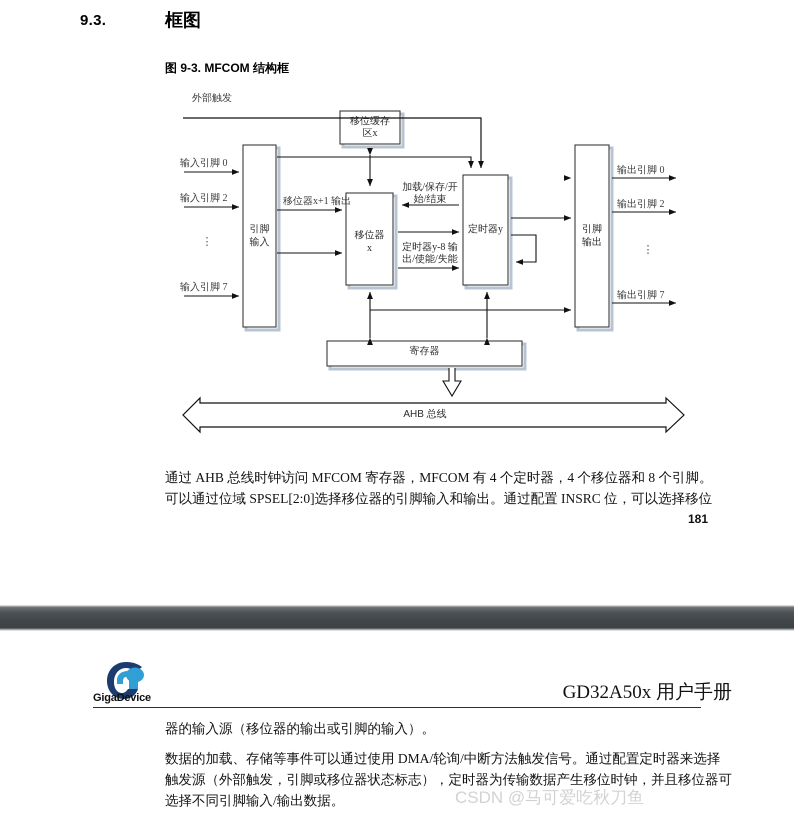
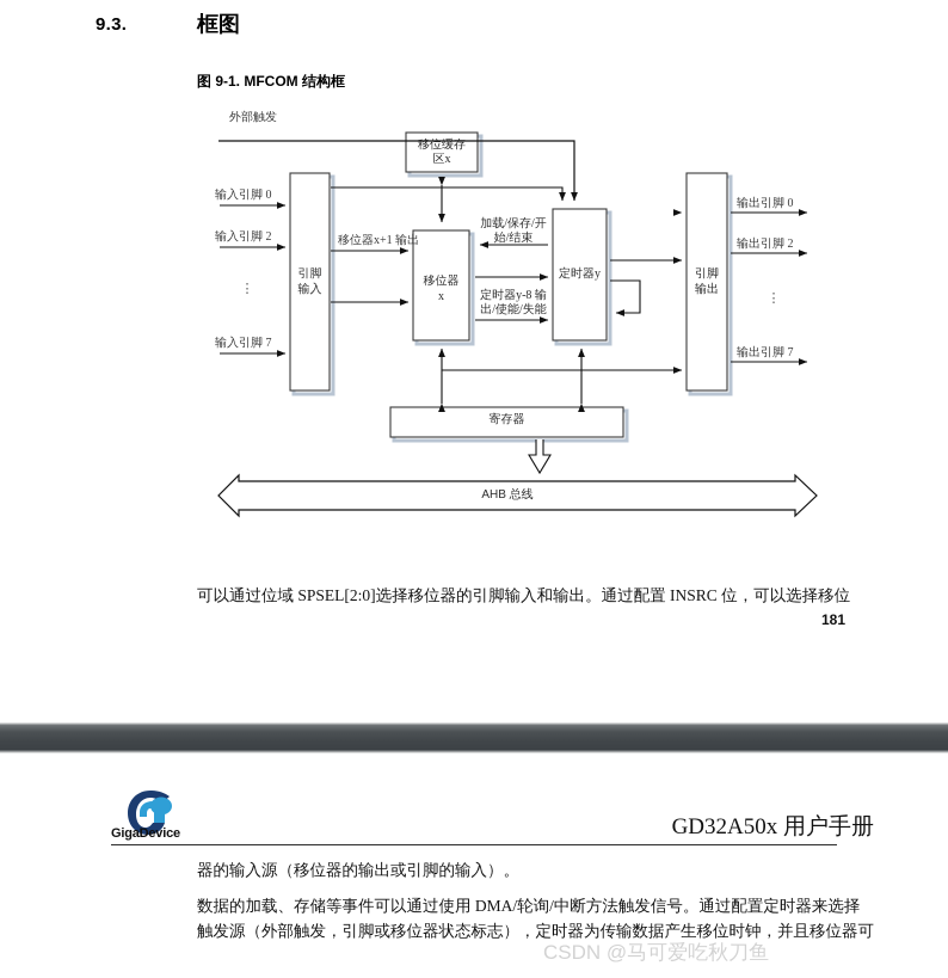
  9.3.
  框图
- 图 9-3. MFCOM 结构框
+ 图 9-1. MFCOM 结构框
  外部触发
  输入引脚 0
  输入引脚 2
  ⋮
  输入引脚 7
  引脚
  输入
  移位缓存
  区x
  移位器x+1 输出
  移位器
  x
  加载/保存/开
  始/结束
  定时器y-8 输
  出/使能/失能
  定时器y
  引脚
  输出
  输出引脚 0
  输出引脚 2
  ⋮
  输出引脚 7
  寄存器
  AHB 总线
- 通过 AHB 总线时钟访问 MFCOM 寄存器，MFCOM 有 4 个定时器，4 个移位器和 8 个引脚。
  可以通过位域 SPSEL[2:0]选择移位器的引脚输入和输出。通过配置 INSRC 位，可以选择移位
  181
  GigaDevice
  GD32A50x 用户手册
  器的输入源（移位器的输出或引脚的输入）。
  数据的加载、存储等事件可以通过使用 DMA/轮询/中断方法触发信号。通过配置定时器来选择
  触发源（外部触发，引脚或移位器状态标志），定时器为传输数据产生移位时钟，并且移位器可
- 选择不同引脚输入/输出数据。
  CSDN @马可爱吃秋刀鱼
